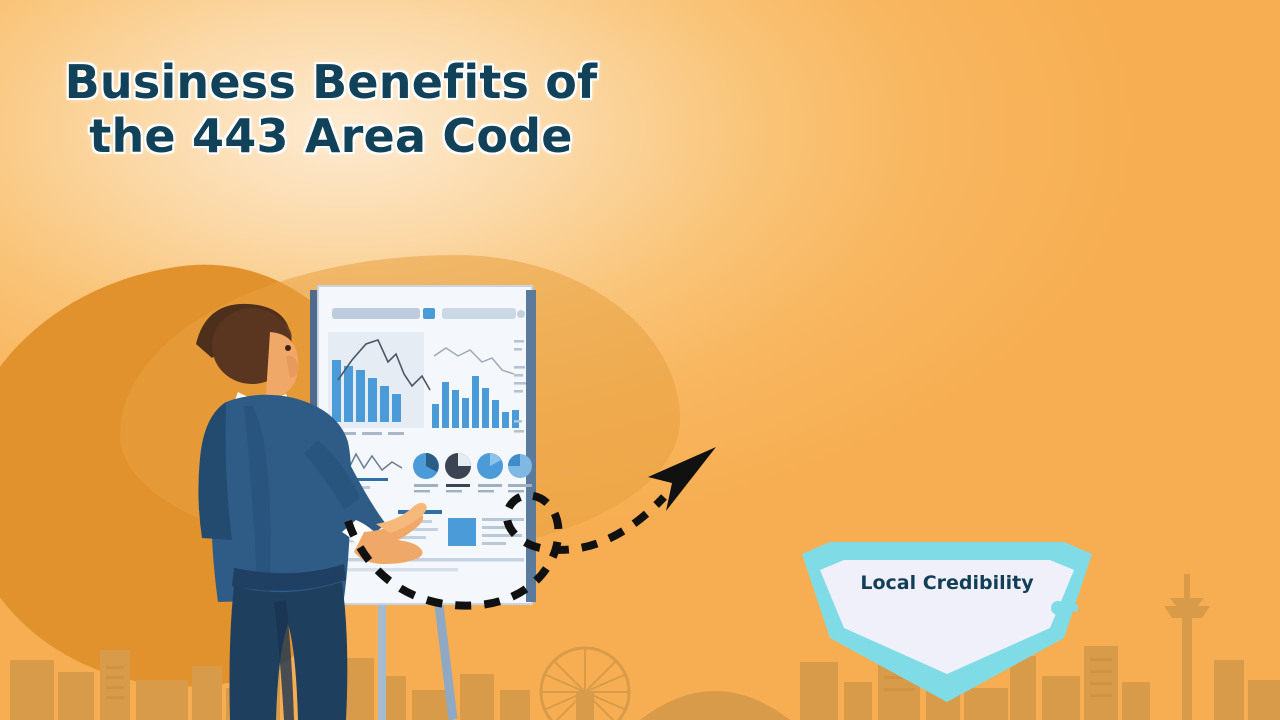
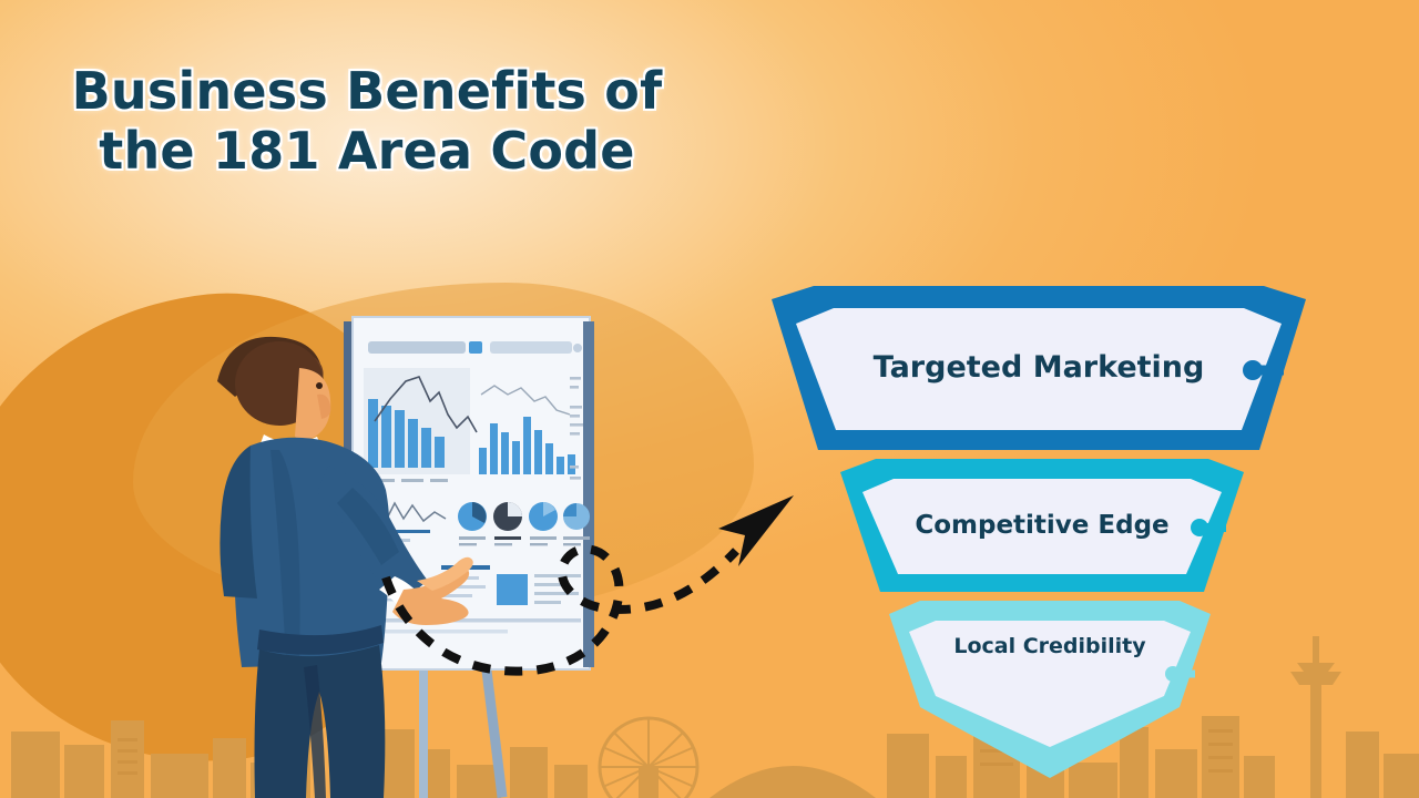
- Business Benefits of the 443 Area Code
+ Business Benefits of the 181 Area Code
+ Targeted Marketing
+ Competitive Edge
  Local Credibility
